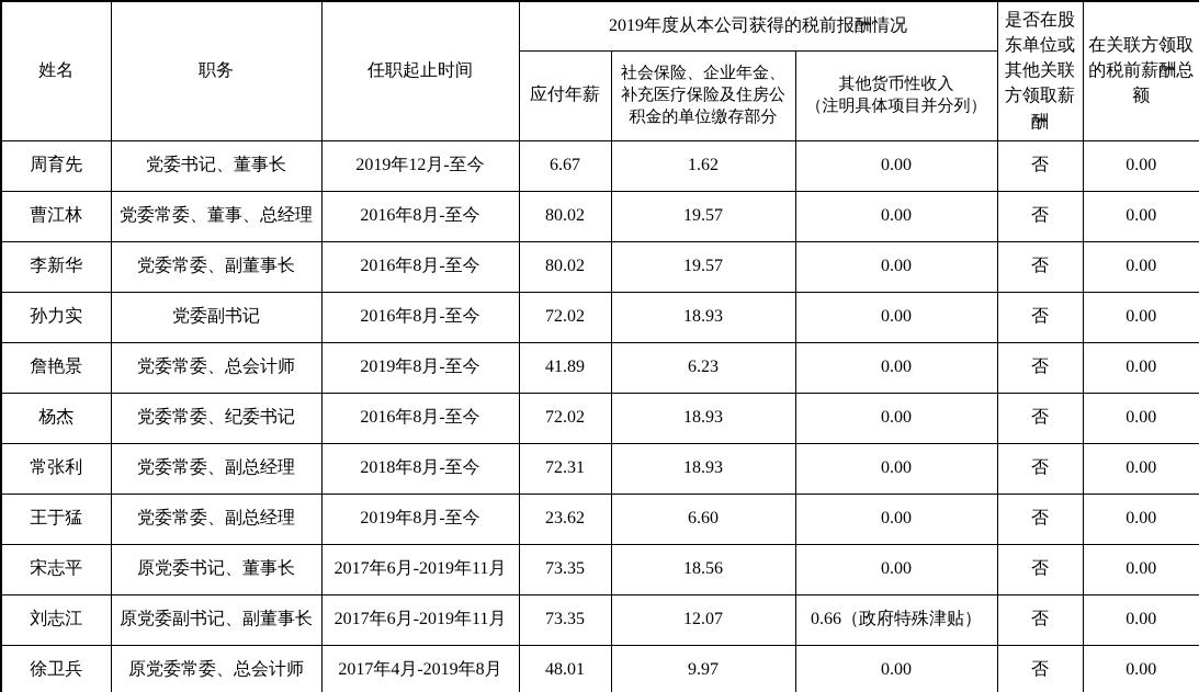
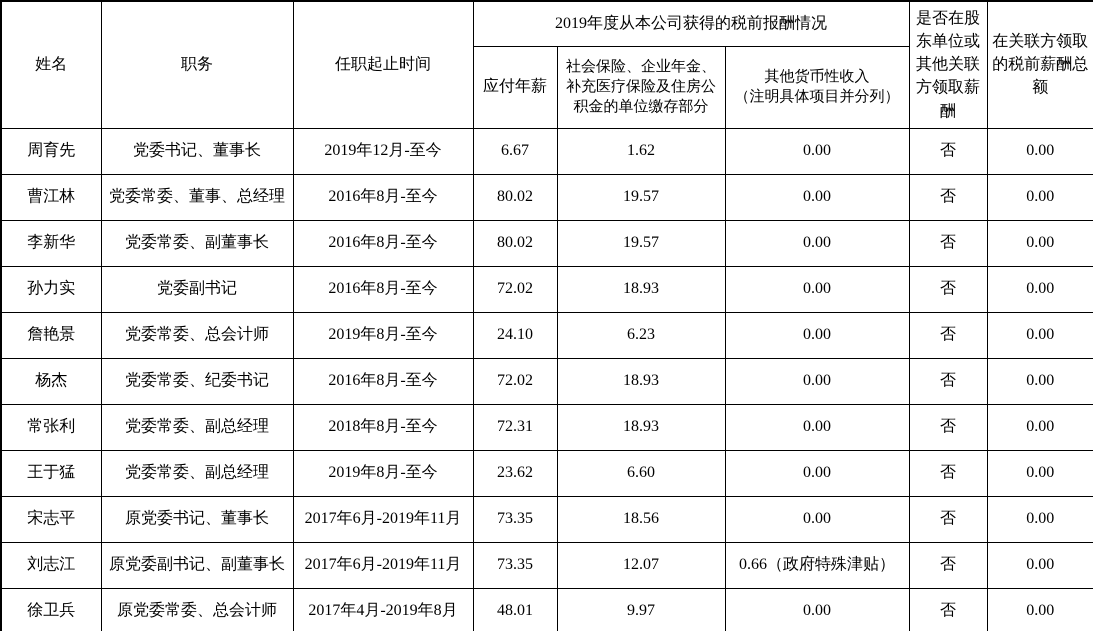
  姓名	职务	任职起止时间	2019年度从本公司获得的税前报酬情况	是否在股东单位或其他关联方领取薪酬	在关联方领取的税前薪酬总额
  应付年薪	社会保险、企业年金、补充医疗保险及住房公积金的单位缴存部分	其他货币性收入 （注明具体项目并分列）
  周育先	党委书记、董事长	2019年12月-至今	6.67	1.62	0.00	否	0.00
  曹江林	党委常委、董事、总经理	2016年8月-至今	80.02	19.57	0.00	否	0.00
  李新华	党委常委、副董事长	2016年8月-至今	80.02	19.57	0.00	否	0.00
  孙力实	党委副书记	2016年8月-至今	72.02	18.93	0.00	否	0.00
- 詹艳景	党委常委、总会计师	2019年8月-至今	41.89	6.23	0.00	否	0.00
+ 詹艳景	党委常委、总会计师	2019年8月-至今	24.10	6.23	0.00	否	0.00
  杨杰	党委常委、纪委书记	2016年8月-至今	72.02	18.93	0.00	否	0.00
  常张利	党委常委、副总经理	2018年8月-至今	72.31	18.93	0.00	否	0.00
  王于猛	党委常委、副总经理	2019年8月-至今	23.62	6.60	0.00	否	0.00
  宋志平	原党委书记、董事长	2017年6月-2019年11月	73.35	18.56	0.00	否	0.00
  刘志江	原党委副书记、副董事长	2017年6月-2019年11月	73.35	12.07	0.66（政府特殊津贴）	否	0.00
  徐卫兵	原党委常委、总会计师	2017年4月-2019年8月	48.01	9.97	0.00	否	0.00
